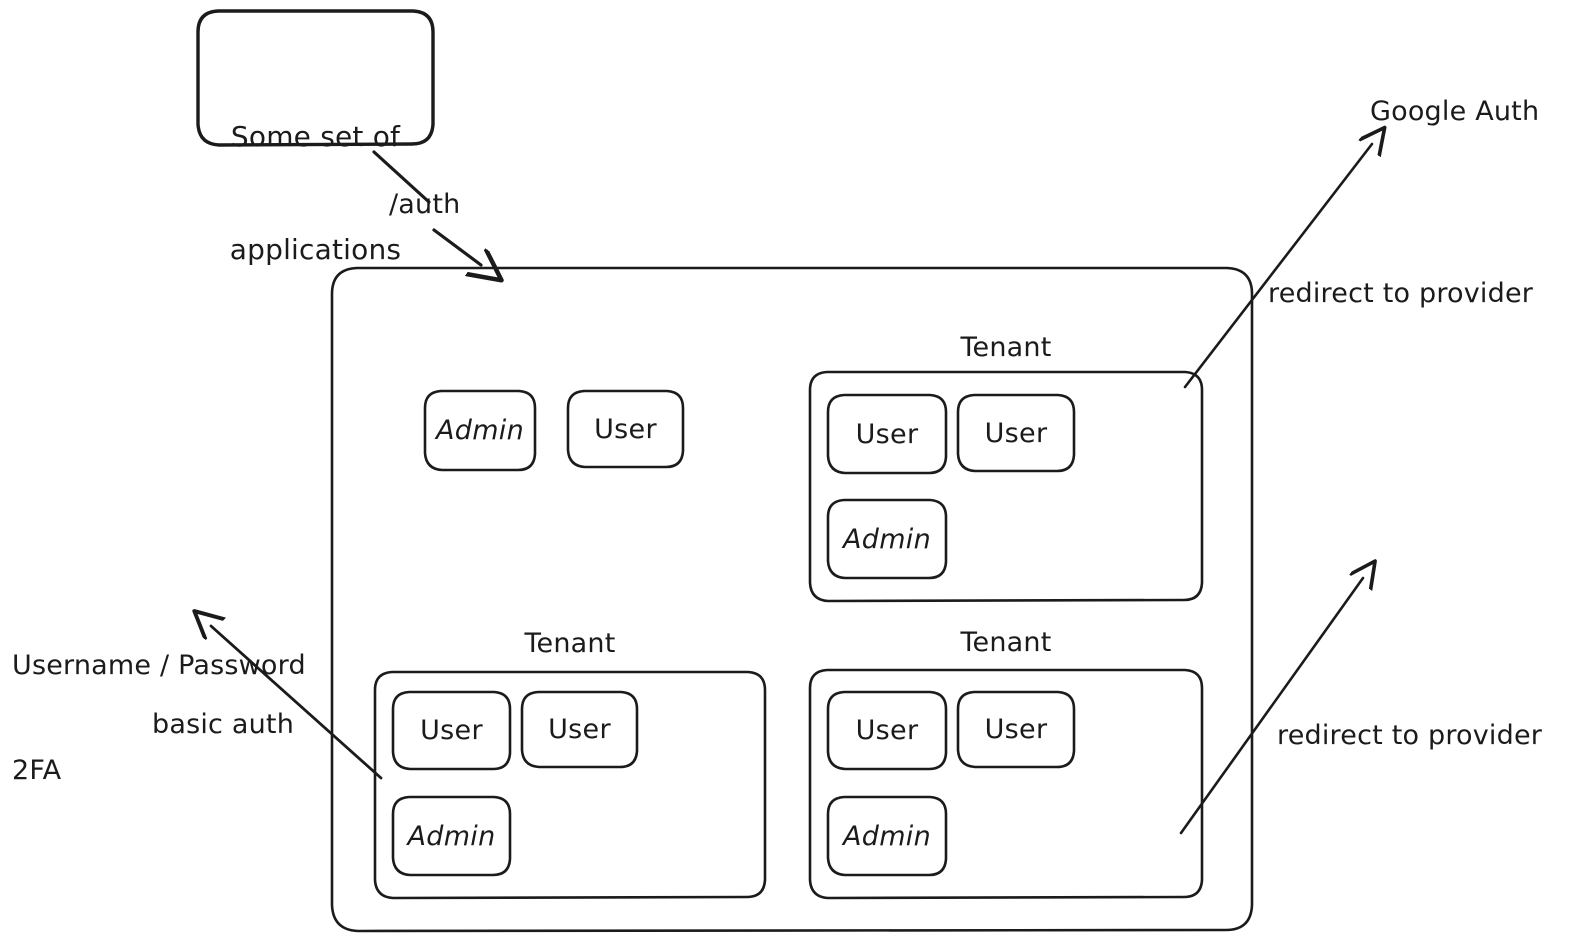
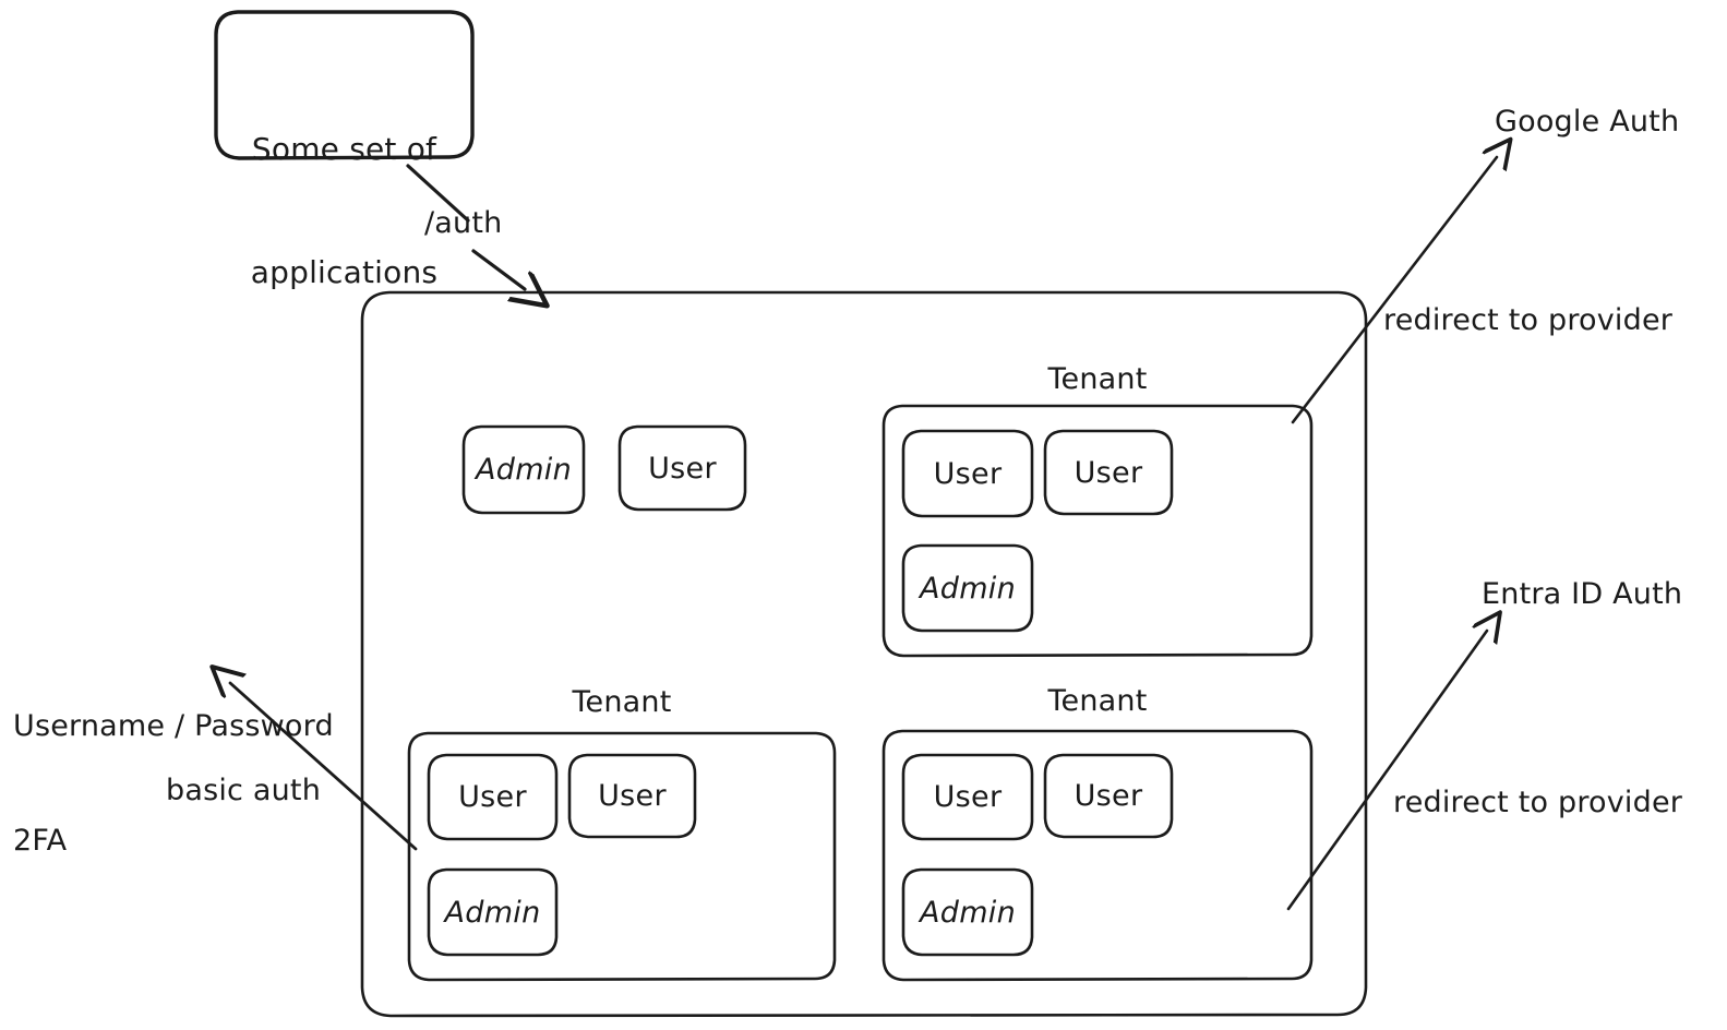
  Some set of
  applications
  Admin
  User
  Tenant
  User
  User
  Admin
  Tenant
  User
  User
  Admin
  Tenant
  User
  User
  Admin
  /auth
  Google Auth
  redirect to provider
+ Entra ID Auth
  redirect to provider
  Username / Password
  2FA
  basic auth
